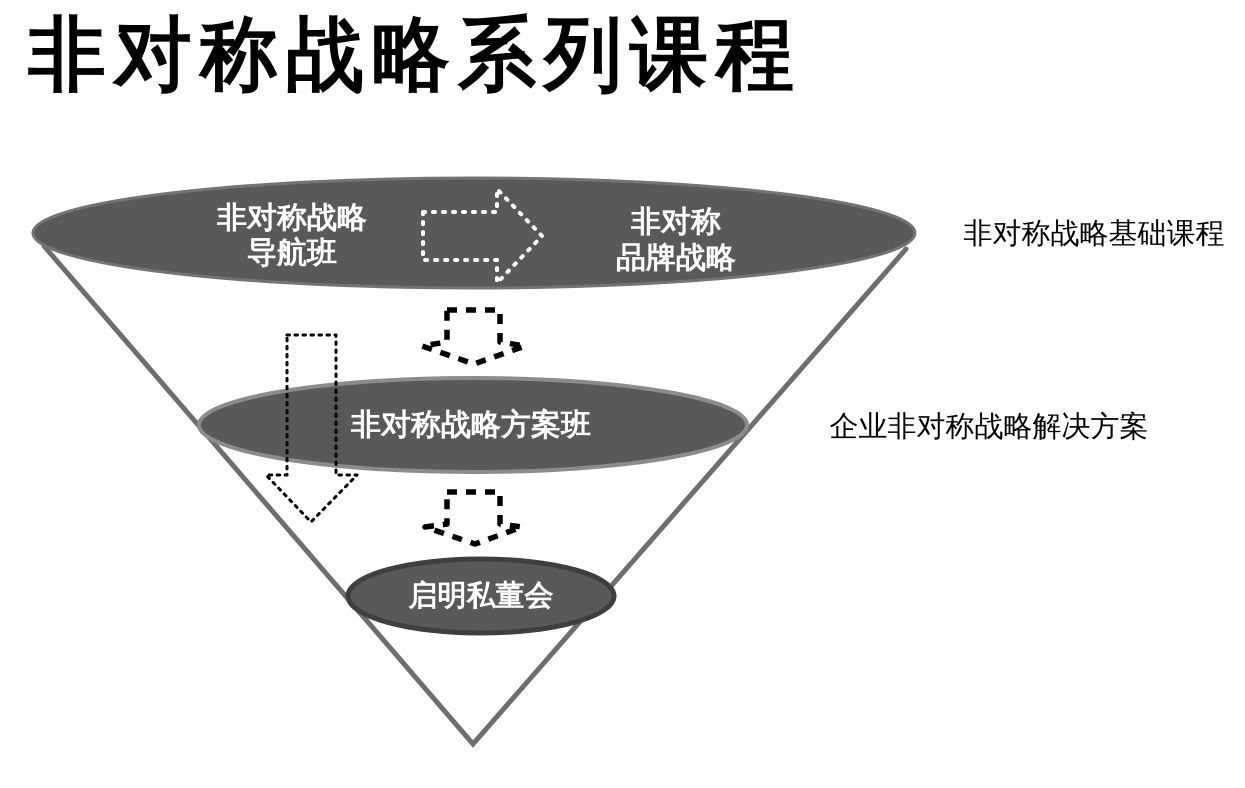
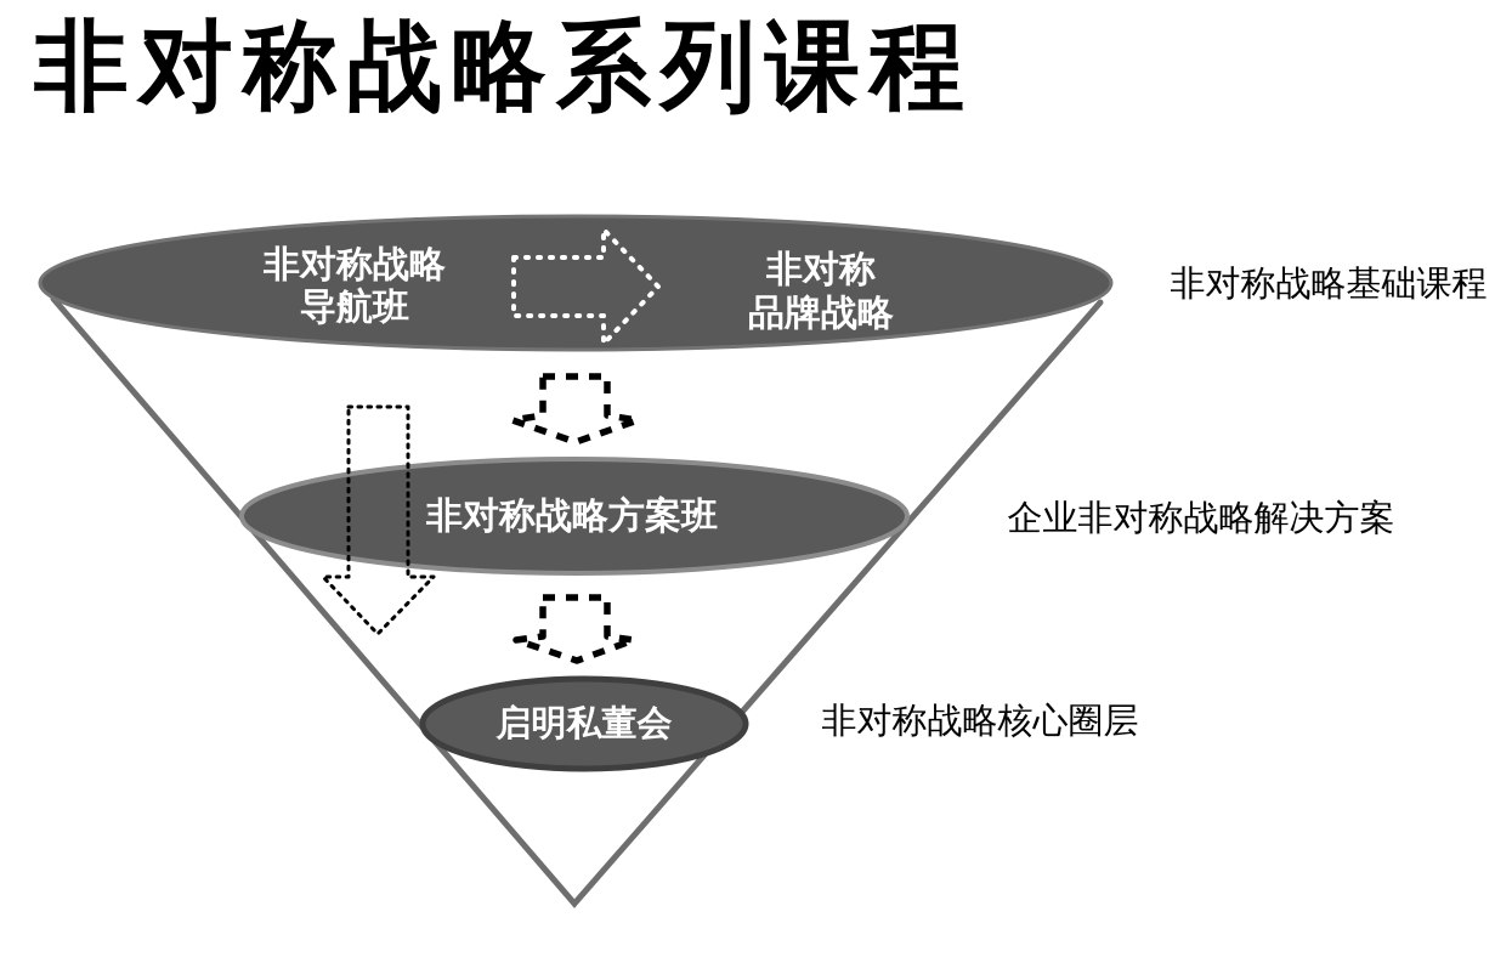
  非对称战略系列课程
  非对称战略
  导航班
  非对称
  品牌战略
  非对称战略方案班
  启明私董会
  非对称战略基础课程
  企业非对称战略解决方案
+ 非对称战略核心圈层
